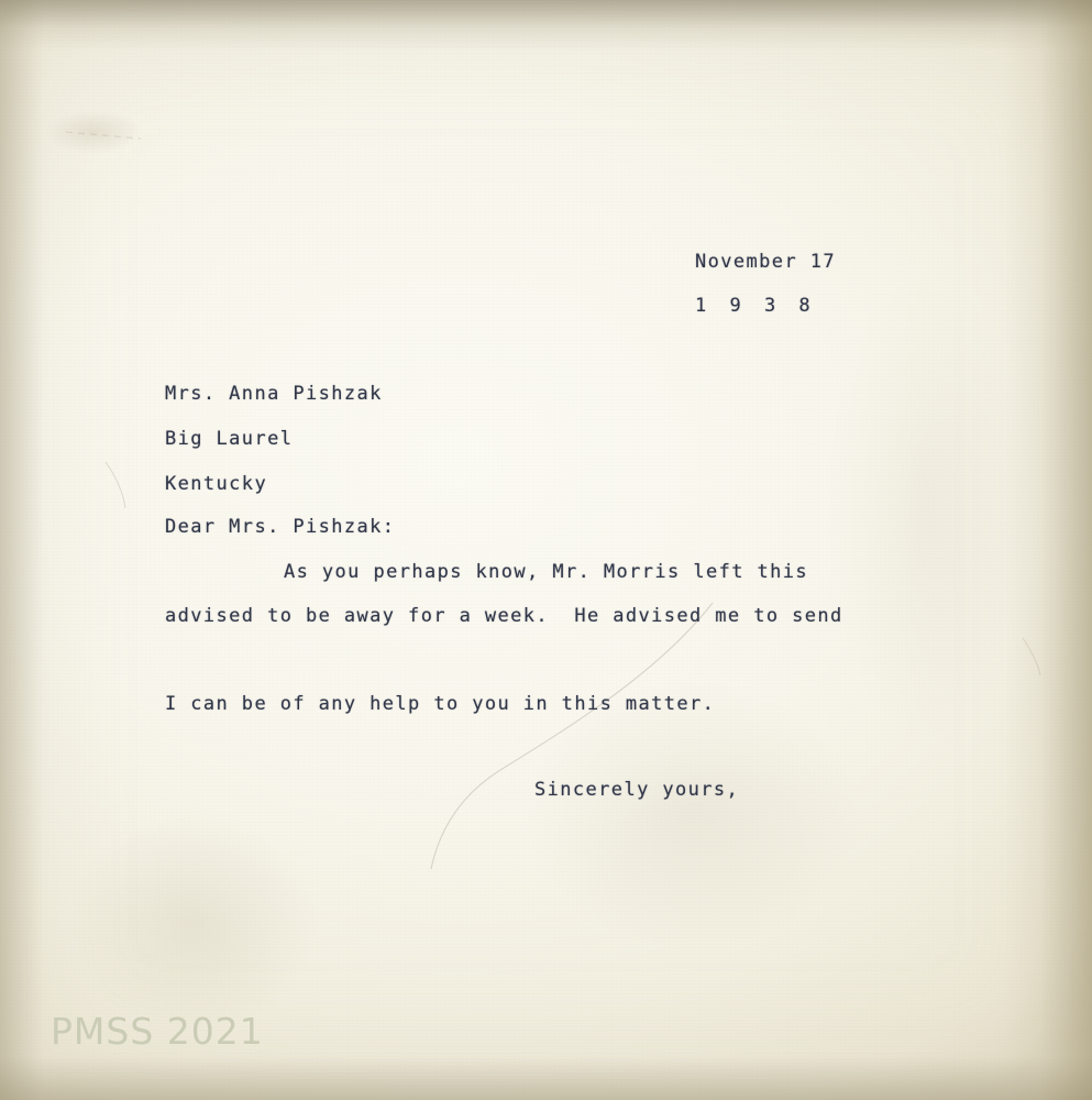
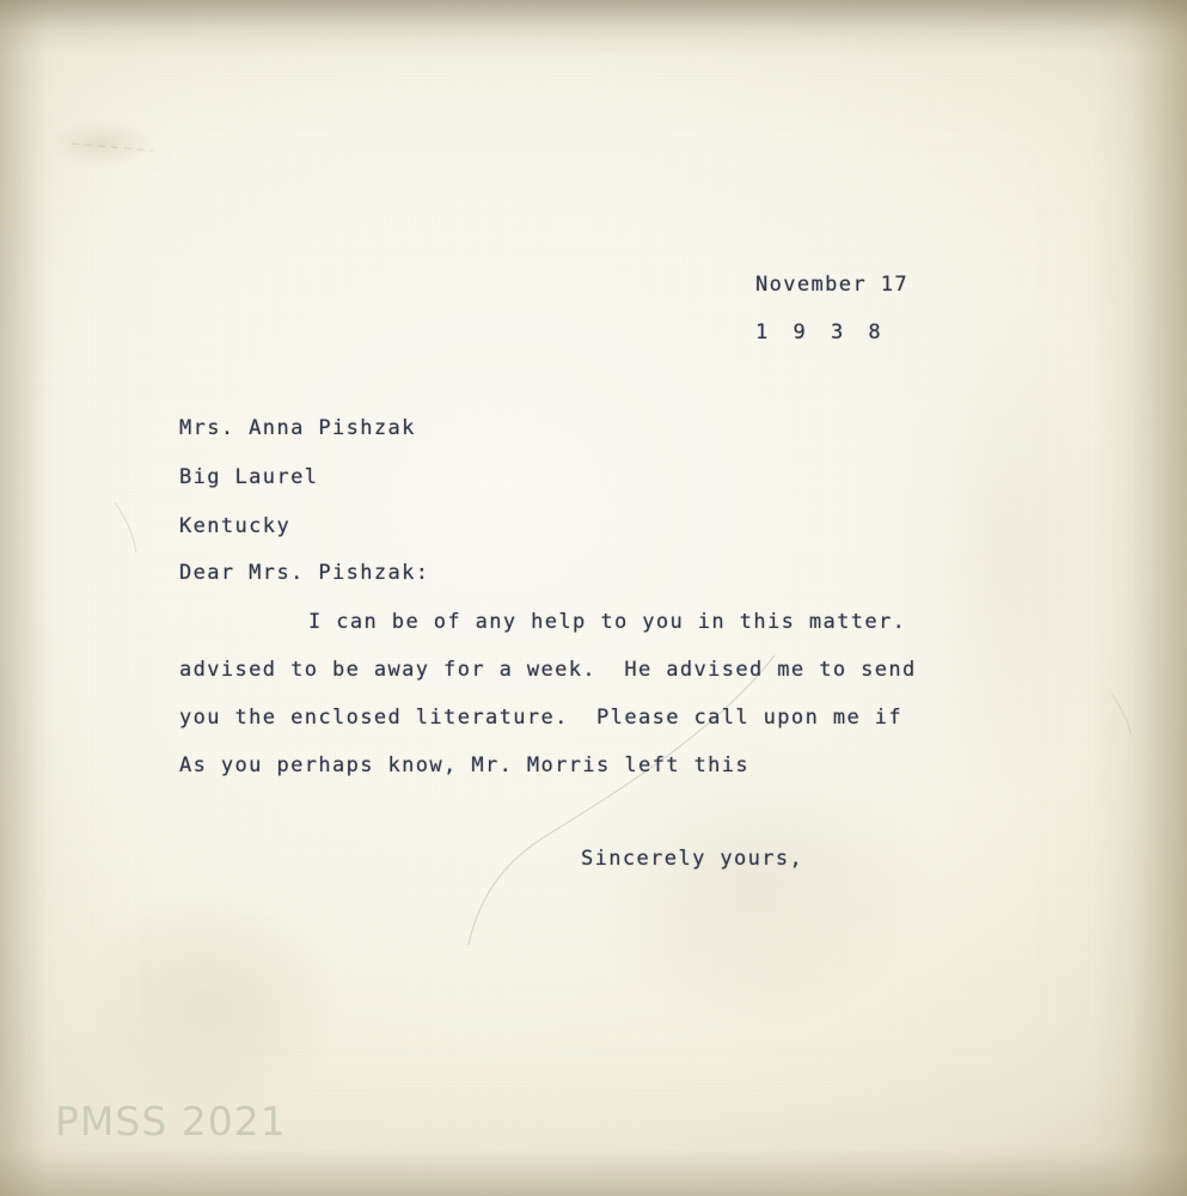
  November 17
  1 9 3 8
  Mrs. Anna Pishzak
  Big Laurel
  Kentucky
  Dear Mrs. Pishzak:
- As you perhaps know, Mr. Morris left this
+ I can be of any help to you in this matter.
  advised to be away for a week. He advised me to send
+ you the enclosed literature. Please call upon me if
- I can be of any help to you in this matter.
+ As you perhaps know, Mr. Morris left this
  Sincerely yours,
  PMSS 2021
